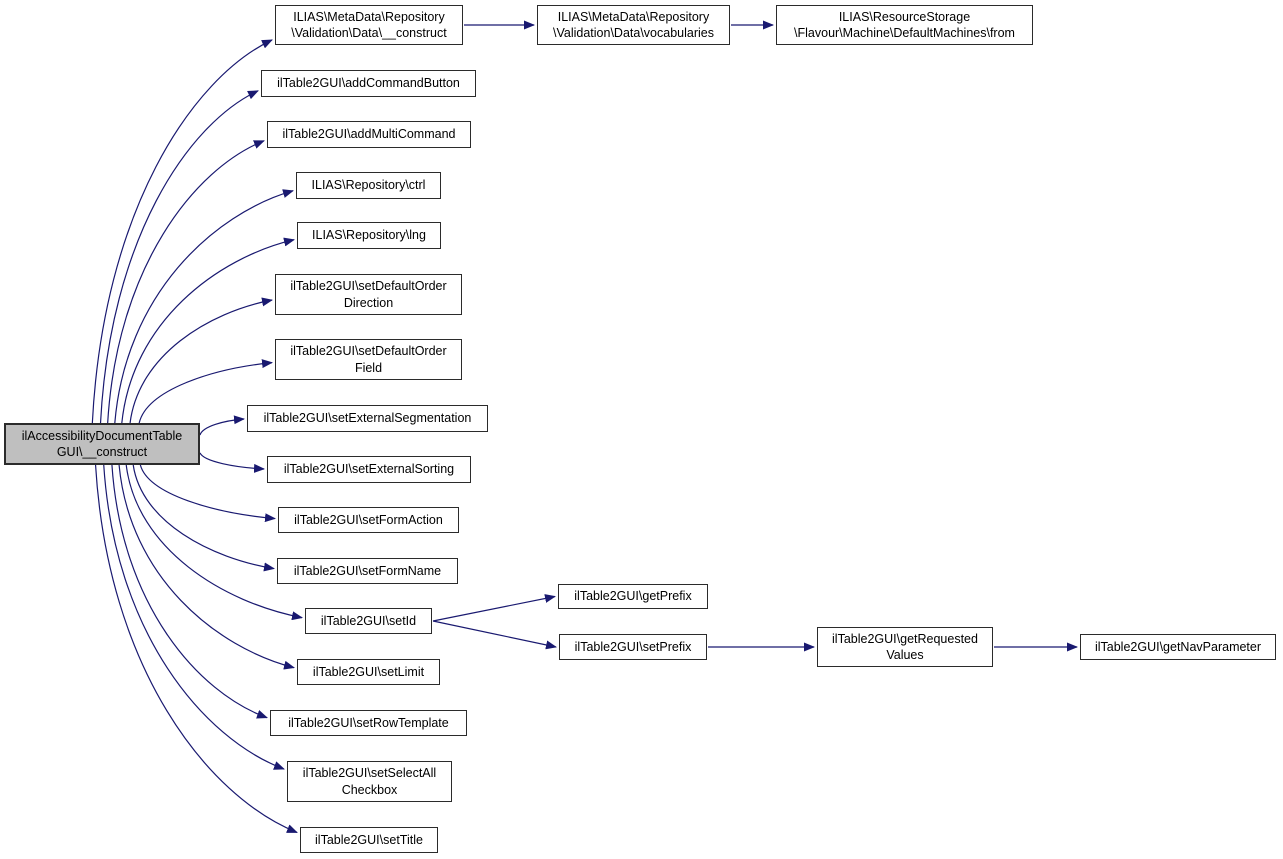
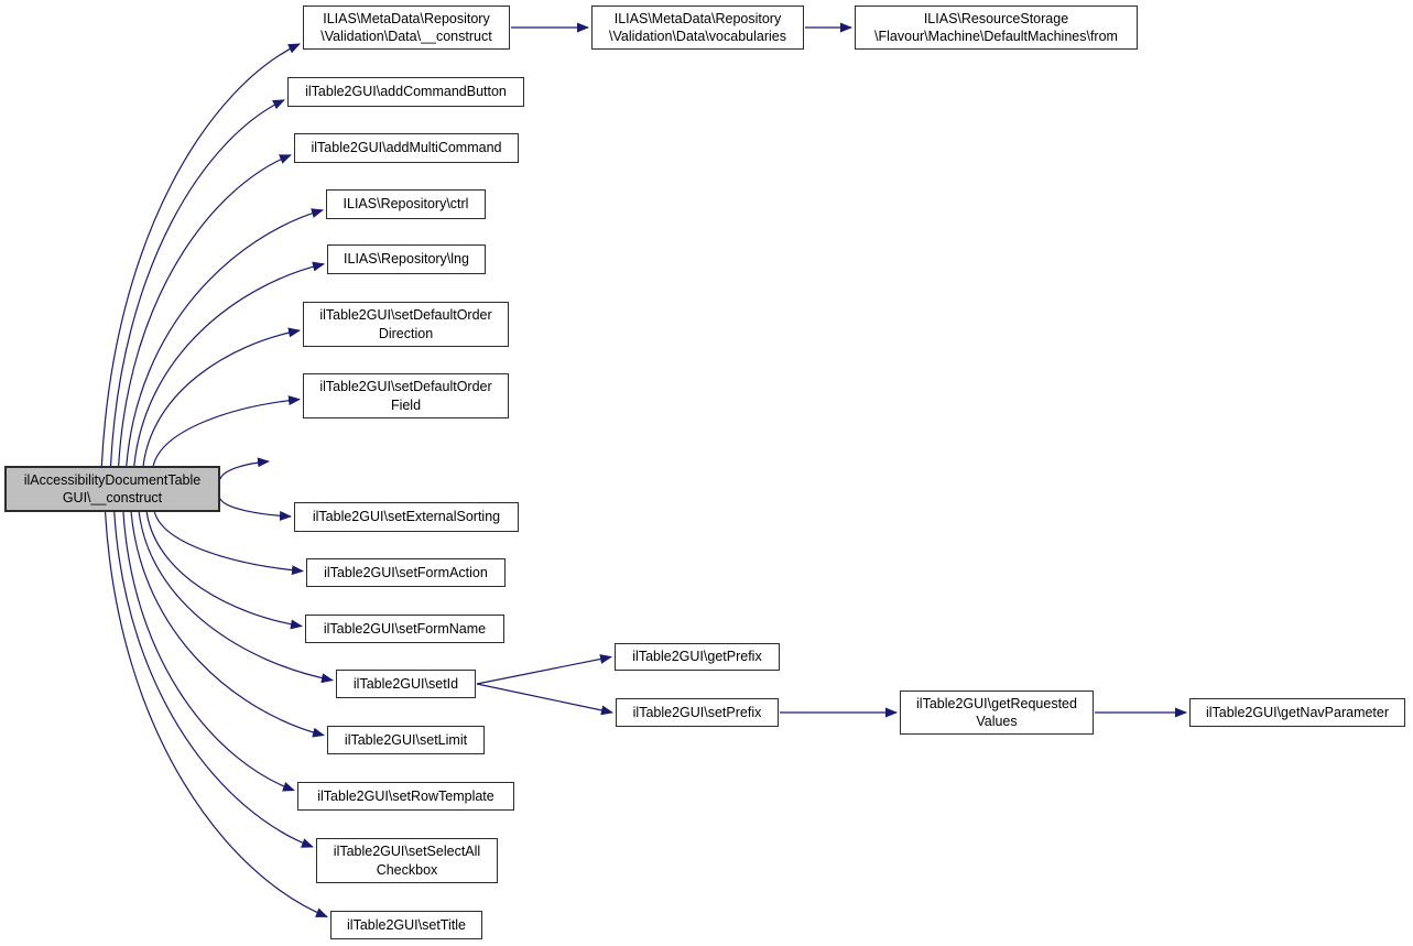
  ilAccessibilityDocumentTable
  GUI\__construct
  ILIAS\MetaData\Repository
  \Validation\Data\__construct
  ilTable2GUI\addCommandButton
  ilTable2GUI\addMultiCommand
  ILIAS\Repository\ctrl
  ILIAS\Repository\lng
  ilTable2GUI\setDefaultOrder
  Direction
  ilTable2GUI\setDefaultOrder
  Field
- ilTable2GUI\setExternalSegmentation
  ilTable2GUI\setExternalSorting
  ilTable2GUI\setFormAction
  ilTable2GUI\setFormName
  ilTable2GUI\setId
  ilTable2GUI\setLimit
  ilTable2GUI\setRowTemplate
  ilTable2GUI\setSelectAll
  Checkbox
  ilTable2GUI\setTitle
  ILIAS\MetaData\Repository
  \Validation\Data\vocabularies
  ilTable2GUI\getPrefix
  ilTable2GUI\setPrefix
  ILIAS\ResourceStorage
  \Flavour\Machine\DefaultMachines\from
  ilTable2GUI\getRequested
  Values
  ilTable2GUI\getNavParameter
